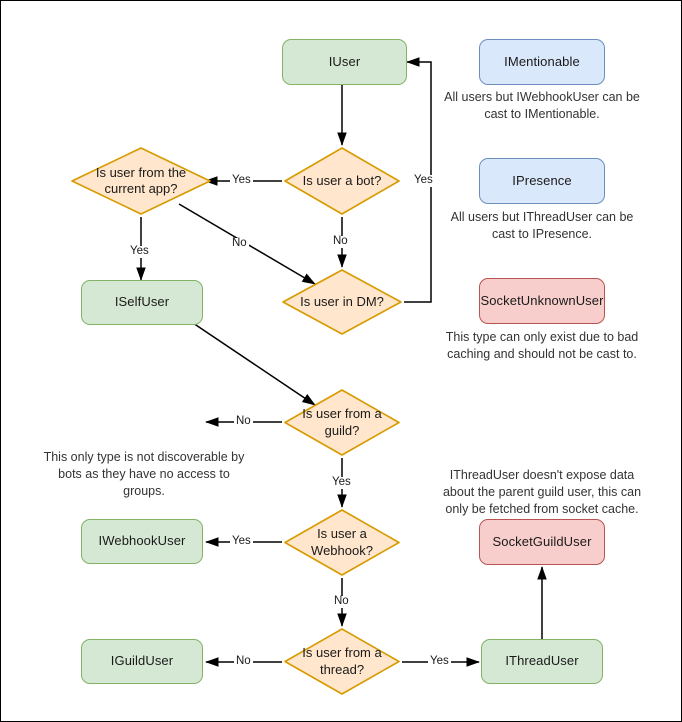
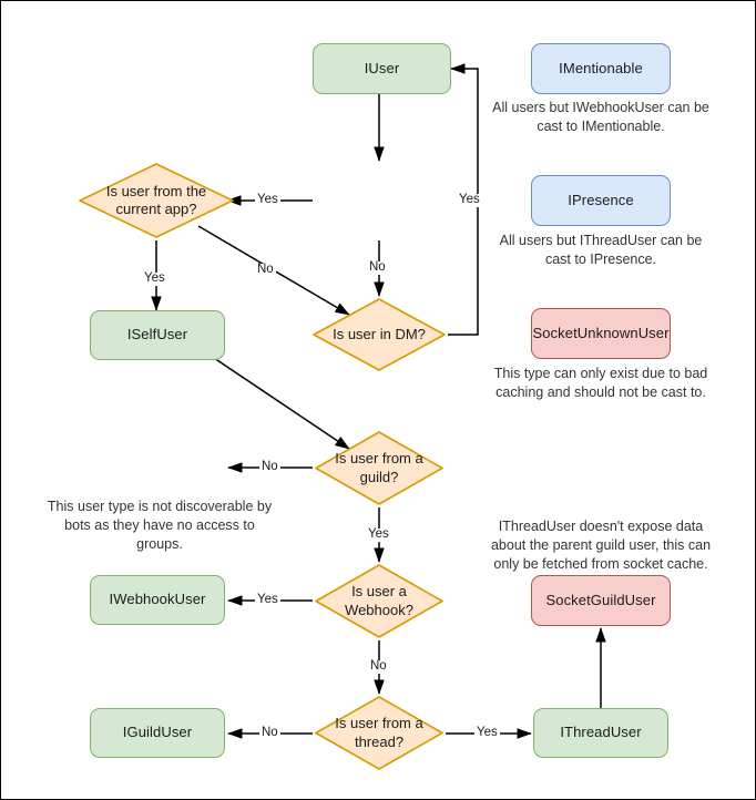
  IUser
  IMentionable
  IPresence
  SocketUnknownUser
  ISelfUser
  IWebhookUser
  IGuildUser
  IThreadUser
  SocketGuildUser
- Is user a bot?
  Is user from the current app?
  Is user in DM?
  Is user from a guild?
  Is user a Webhook?
  Is user from a thread?
  Yes
  Yes
  Yes
  No
  No
  No
  Yes
  Yes
  No
  No
  Yes
  All users but IWebhookUser can be cast to IMentionable.
  All users but IThreadUser can be cast to IPresence.
  This type can only exist due to bad caching and should not be cast to.
- This only type is not discoverable by bots as they have no access to groups.
+ This user type is not discoverable by bots as they have no access to groups.
  IThreadUser doesn't expose data about the parent guild user, this can only be fetched from socket cache.
